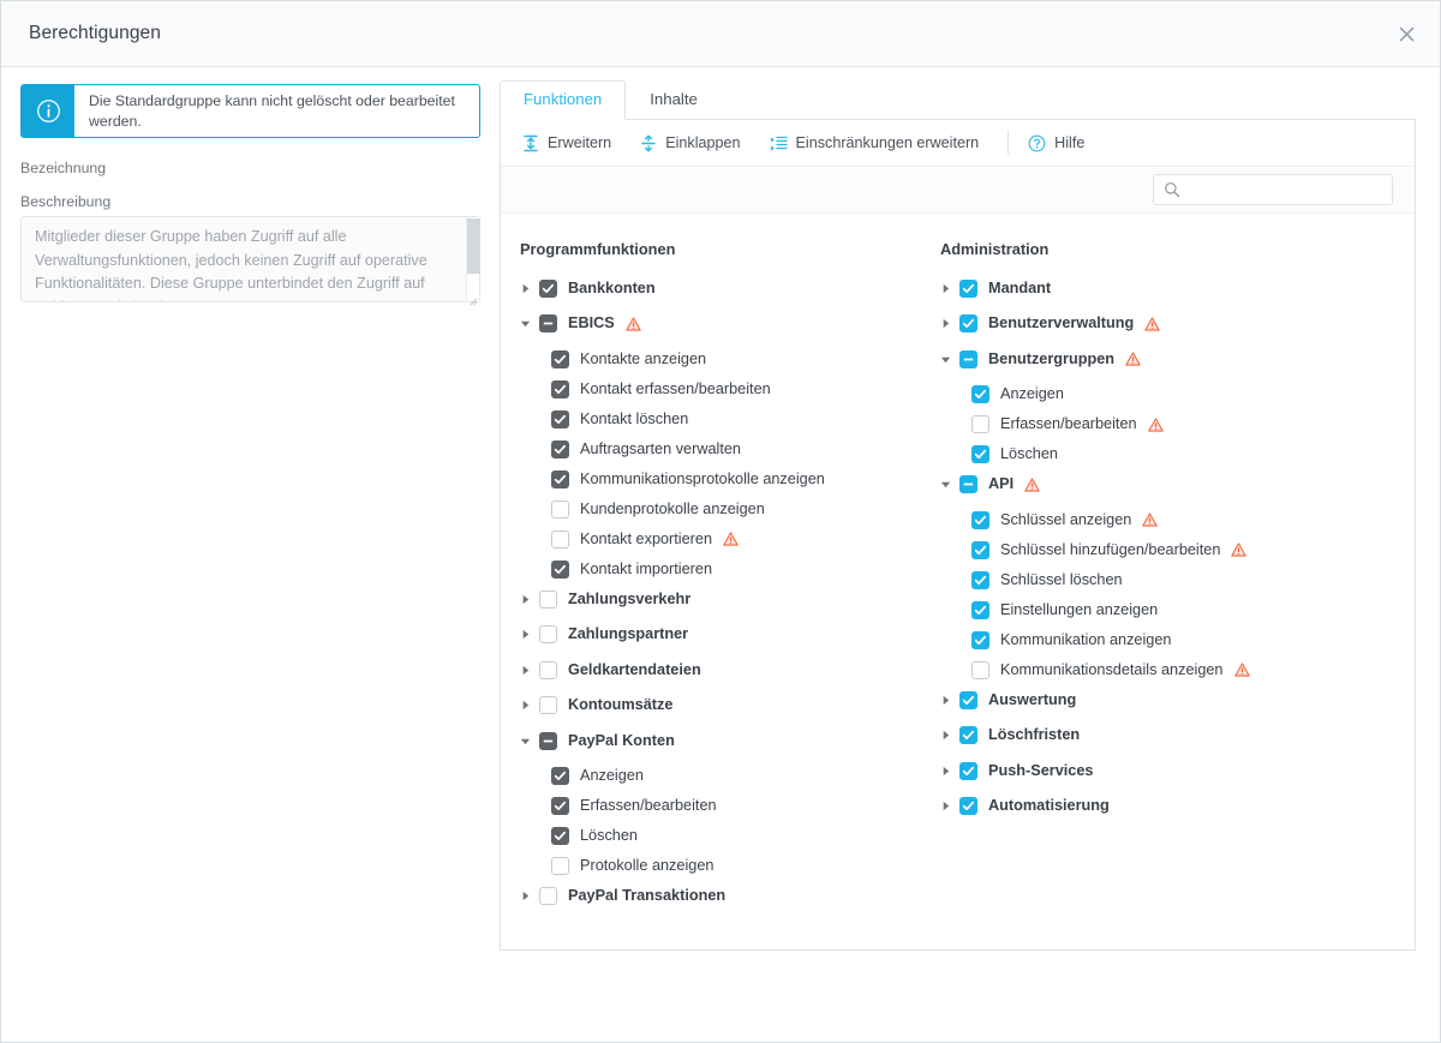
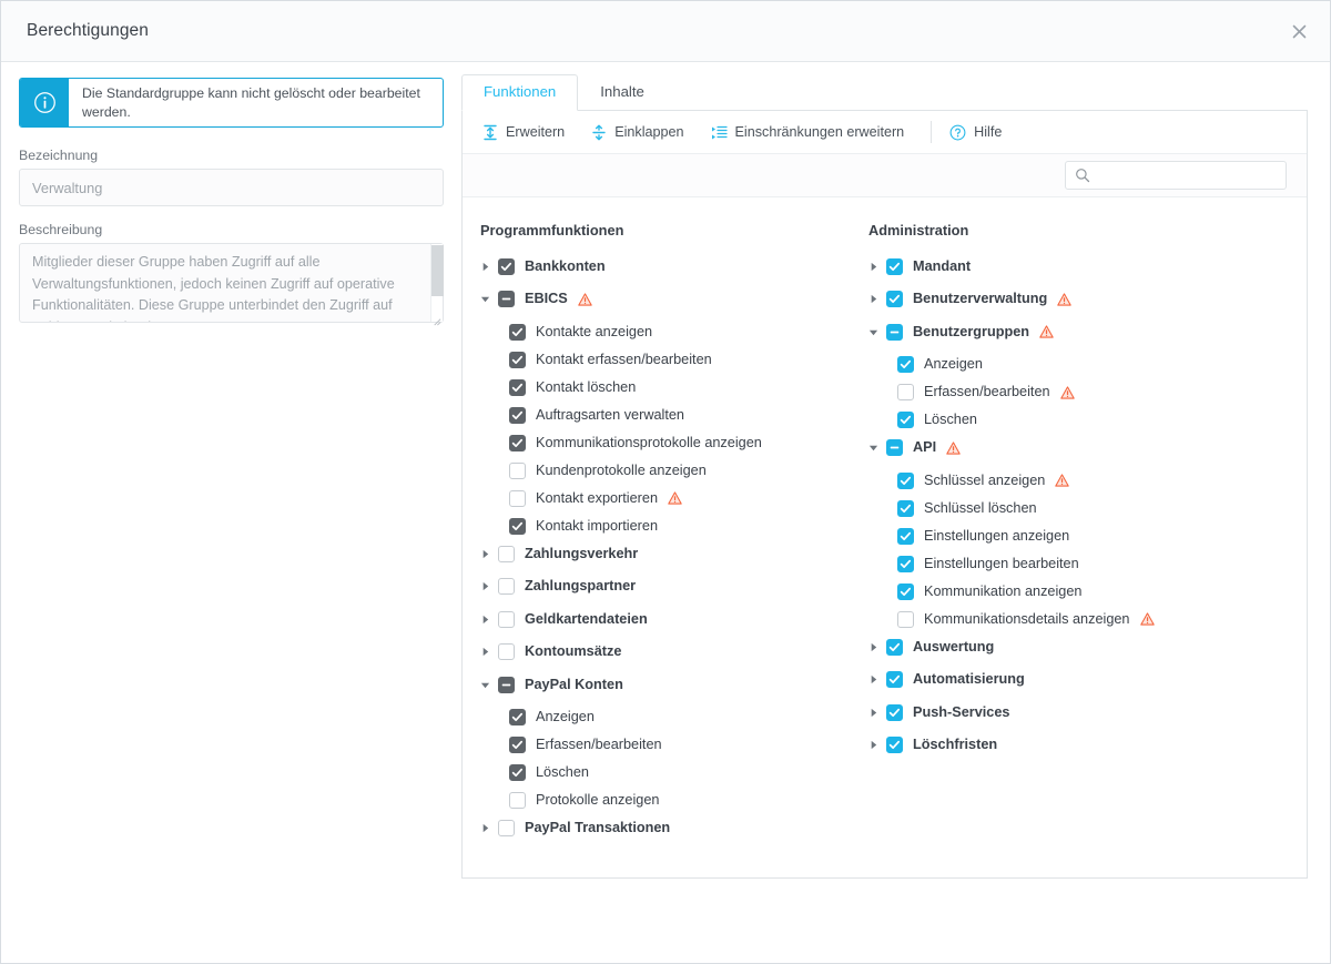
  Berechtigungen
  Die Standardgruppe kann nicht gelöscht oder bearbeitet werden.
  Bezeichnung
+ Verwaltung
  Beschreibung
  Funktionen
  Inhalte
  Erweitern
  Einklappen
  Einschränkungen erweitern
  Hilfe
  Programmfunktionen
  Bankkonten
  EBICS
  Kontakte anzeigen
  Kontakt erfassen/bearbeiten
  Kontakt löschen
  Auftragsarten verwalten
  Kommunikationsprotokolle anzeigen
  Kundenprotokolle anzeigen
  Kontakt exportieren
  Kontakt importieren
  Zahlungsverkehr
  Zahlungspartner
  Geldkartendateien
  Kontoumsätze
  PayPal Konten
  Anzeigen
  Erfassen/bearbeiten
  Löschen
  Protokolle anzeigen
  PayPal Transaktionen
  Administration
  Mandant
  Benutzerverwaltung
  Benutzergruppen
  Anzeigen
  Erfassen/bearbeiten
  Löschen
  API
  Schlüssel anzeigen
- Schlüssel hinzufügen/bearbeiten
  Schlüssel löschen
  Einstellungen anzeigen
+ Einstellungen bearbeiten
  Kommunikation anzeigen
  Kommunikationsdetails anzeigen
  Auswertung
- Löschfristen
+ Automatisierung
  Push-Services
- Automatisierung
+ Löschfristen
